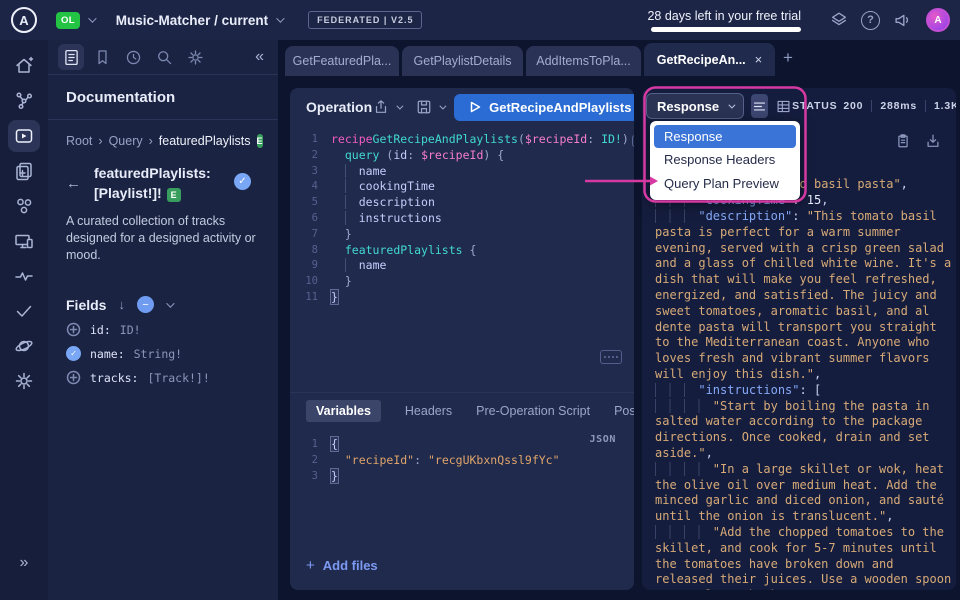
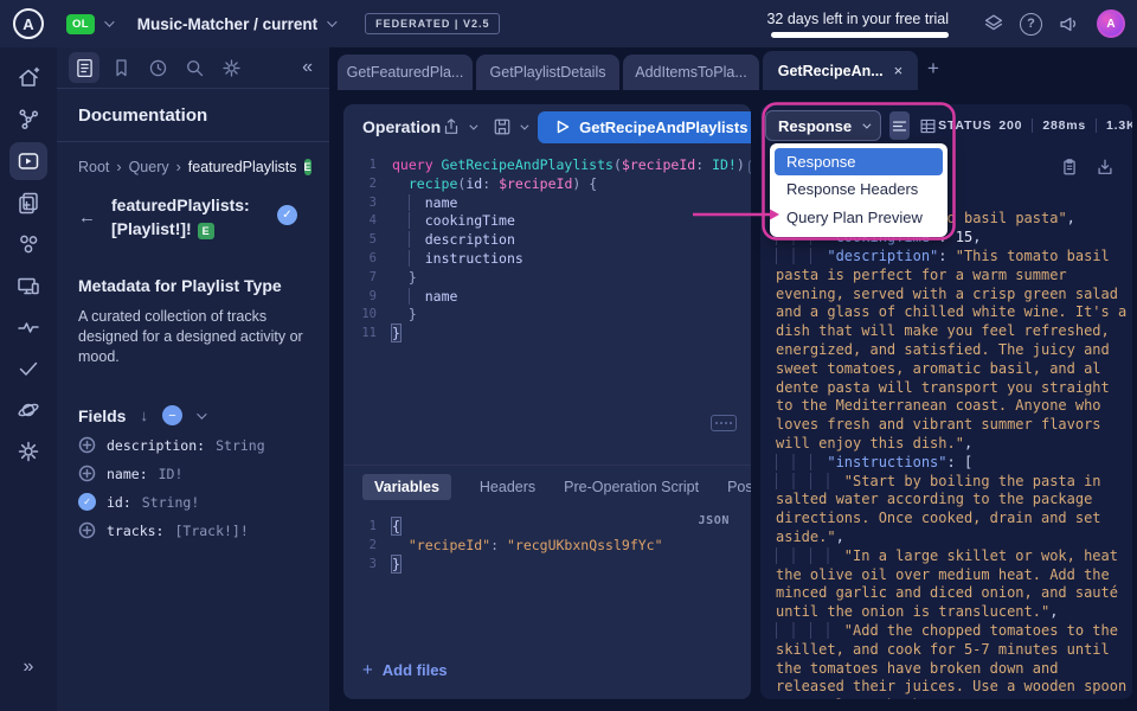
  A
  OL
  Music-Matcher / current
  FEDERATED | V2.5
- 28 days left in your free trial
+ 32 days left in your free trial
  ?
  A
  »
  «
  Documentation
  Root
  ›
  Query
  ›
  featuredPlaylists
  E
  ←
  featuredPlaylists:
  [Playlist!]! E
  ✓
+ Metadata for Playlist Type
  A curated collection of tracks designed for a designed activity or mood.
  Fields
  ↓
  −
+ description:
+ String
- id:
+ name:
  ID!
  ✓
- name:
+ id:
  String!
  tracks:
  [Track!]!
  GetFeaturedPla...
  GetPlaylistDetails
  AddItemsToPla...
  GetRecipeAn...
  ×
  +
  Operation
  GetRecipeAndPlaylists
  1
- recipeGetRecipeAndPlaylists($recipeId: ID!)
+ query GetRecipeAndPlaylists($recipeId: ID!)
  2
- query (id: $recipeId) {
+ recipe(id: $recipeId) {
  3
  name
  4
  cookingTime
  5
  description
  6
  instructions
  7
  }
- 8
- featuredPlaylists {
  9
  name
  10
  }
  11
  }
  Variables
  Headers
  Pre-Operation Script
  JSON
  1
  {
  2
  "recipeId": "recgUKbxnQssl9fYc"
  3
  }
  +
  Add files
  Response
  STATUS
  200
  288ms
  1.3K
  "cookingTime" 15,
  "description": "This tomato basil pasta is perfect for a warm summer evening, served with a crisp green salad and a glass of chilled white wine. It's a dish that will make you feel refreshed, energized, and satisfied. The juicy and sweet tomatoes, aromatic basil, and al dente pasta will transport you straight to the Mediterranean coast. Anyone who loves fresh and vibrant summer flavors will enjoy this dish.",
  "instructions": [
  "Start by boiling the pasta in salted water according to the package directions. Once cooked, drain and set aside.",
  "In a large skillet or wok, heat the olive oil over medium heat. Add the minced garlic and diced onion, and sauté until the onion is translucent.",
  "Add the chopped tomatoes to the skillet, and cook for 5-7 minutes until the tomatoes have broken down and released their juices. Use a wooden spoon
  Response
  Response Headers
  Query Plan Preview
